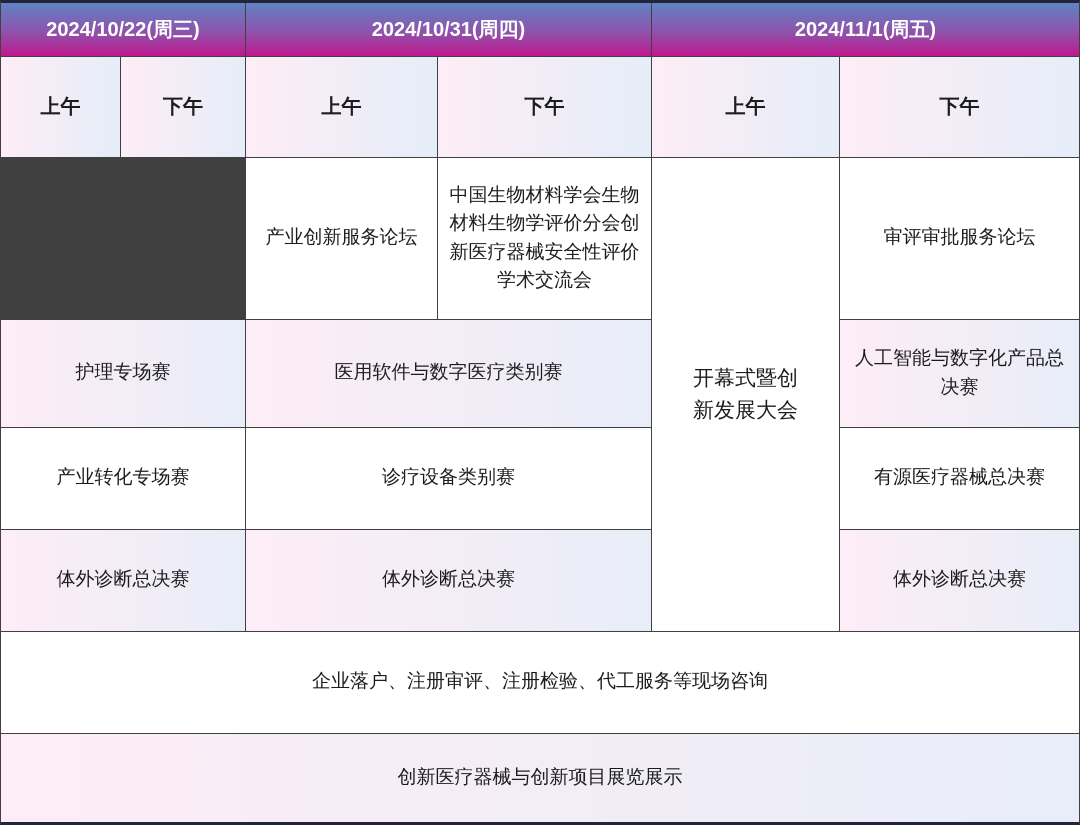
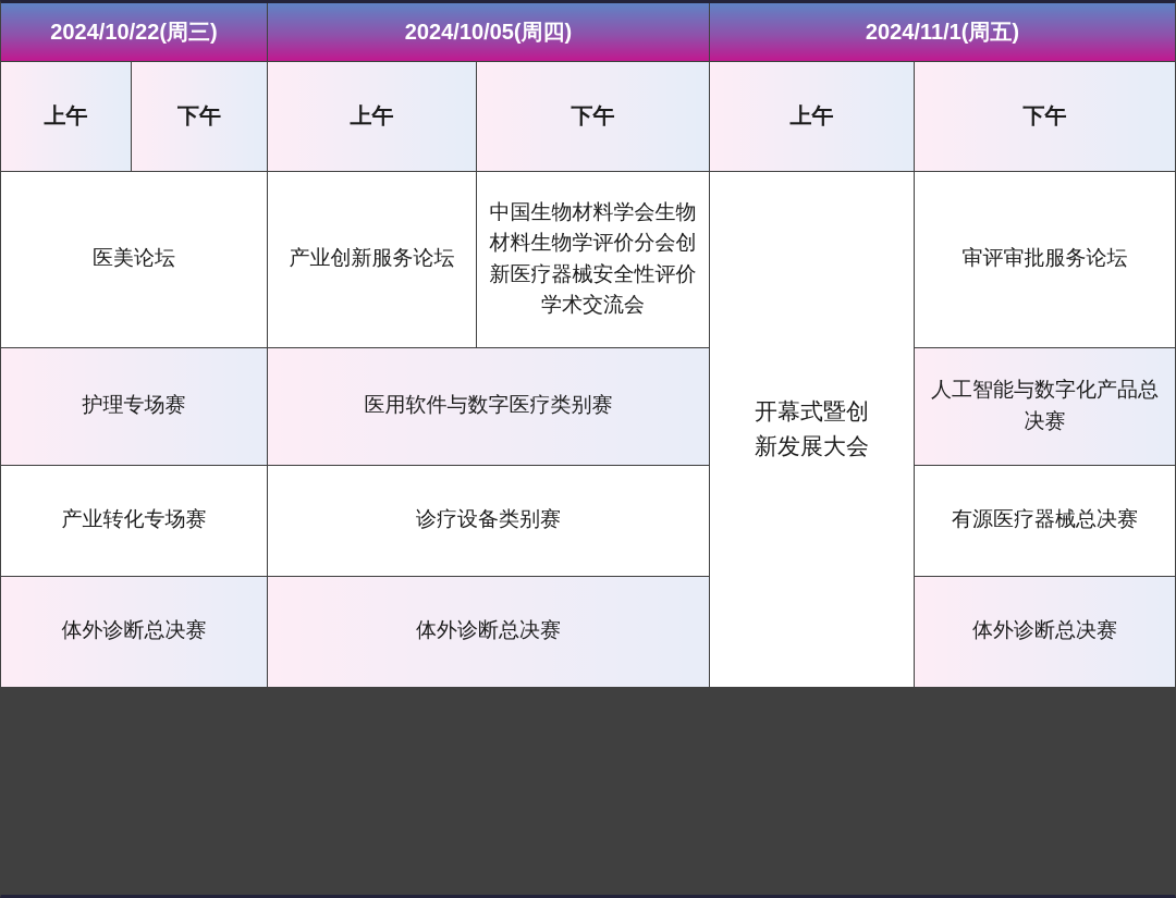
  2024/10/22(周三)
- 2024/10/31(周四)
+ 2024/10/05(周四)
  2024/11/1(周五)
  上午
  下午
  上午
  下午
  上午
  下午
+ 医美论坛
  产业创新服务论坛
  中国生物材料学会生物材料生物学评价分会创新医疗器械安全性评价学术交流会
  开幕式暨创新发展大会
  审评审批服务论坛
  护理专场赛
  医用软件与数字医疗类别赛
  人工智能与数字化产品总决赛
  产业转化专场赛
  诊疗设备类别赛
  有源医疗器械总决赛
  体外诊断总决赛
  体外诊断总决赛
  体外诊断总决赛
- 企业落户、注册审评、注册检验、代工服务等现场咨询
- 创新医疗器械与创新项目展览展示
